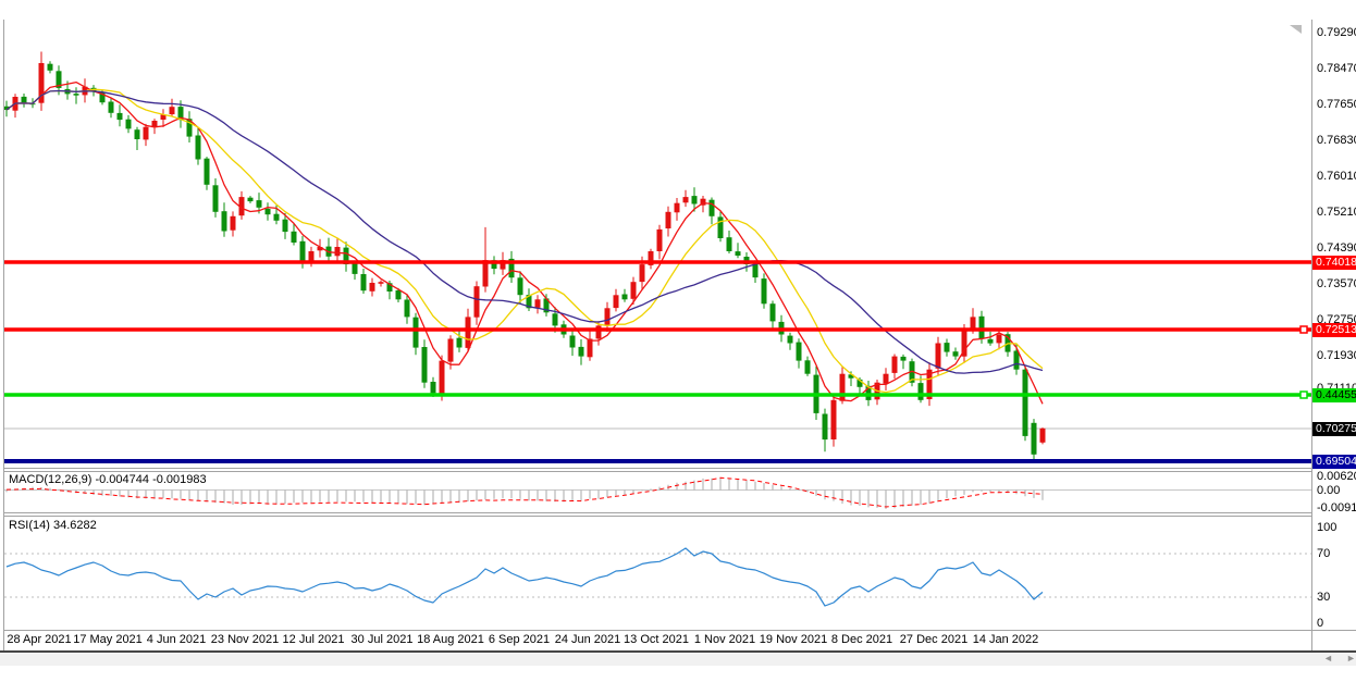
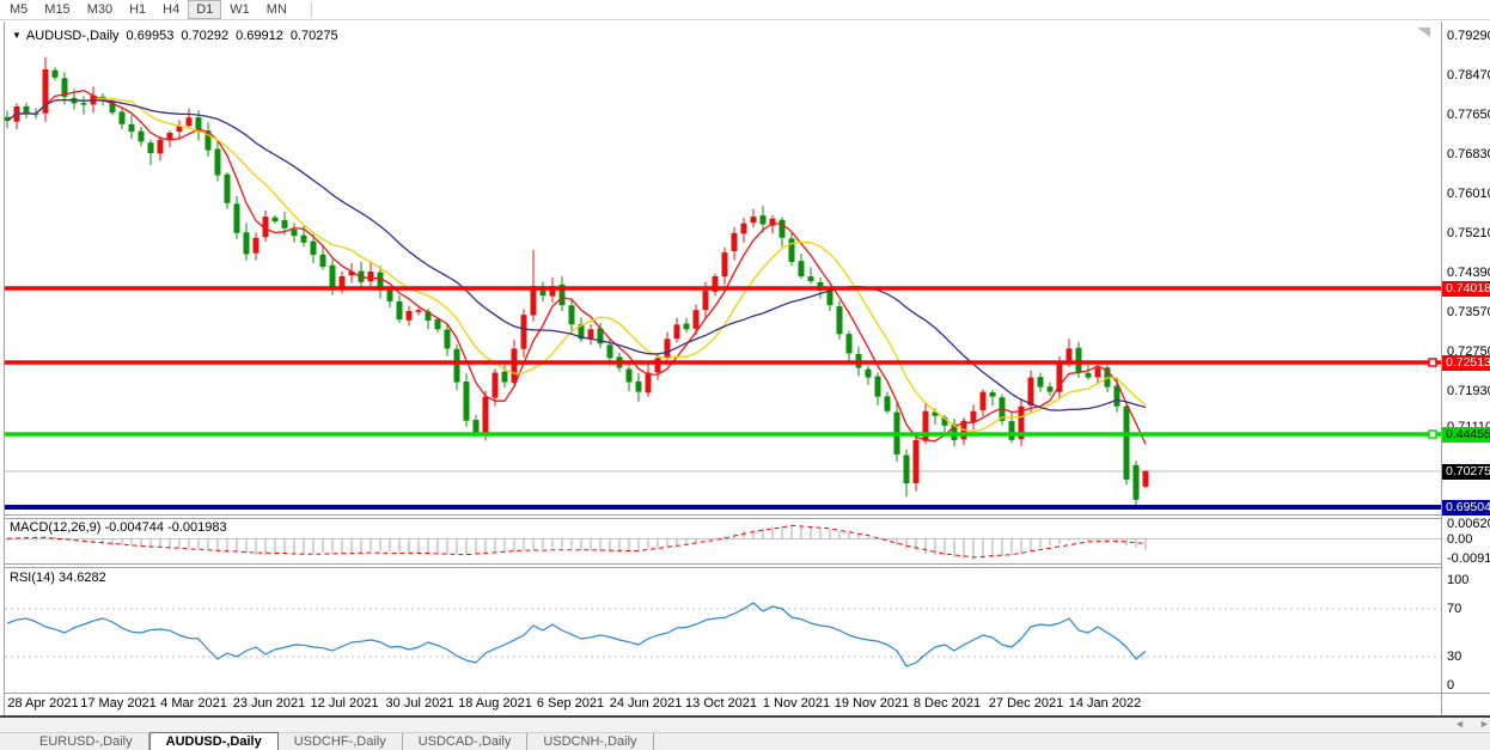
+ M5
+ M15
+ M30
+ H1
+ H4
+ D1
+ W1
+ MN
+ ▼ AUDUSD-,Daily 0.69953 0.70292 0.69912 0.70275
  0.7929
  0.7847
  0.7765
  0.7683
  0.7601
  0.7521
  0.7439
  0.7357
  0.7275
  0.7193
  0.74018
  0.72513
  0.44455
  0.70275
  0.69504
  MACD(12,26,9) -0.004744 -0.001983
  RSI(14) 34.6282
  0.0062
  0.00
  -0.0091
  100
  70
  30
  0
  28 Apr 2021
  17 May 2021
- 4 Jun 2021
+ 4 Mar 2021
- 23 Nov 2021
+ 23 Jun 2021
  12 Jul 2021
  30 Jul 2021
  18 Aug 2021
  6 Sep 2021
  24 Jun 2021
  13 Oct 2021
  1 Nov 2021
  19 Nov 2021
  8 Dec 2021
  27 Dec 2021
  14 Jan 2022
  ◄
  ►
+ EURUSD-,Daily
+ AUDUSD-,Daily
+ USDCHF-,Daily
+ USDCAD-,Daily
+ USDCNH-,Daily
